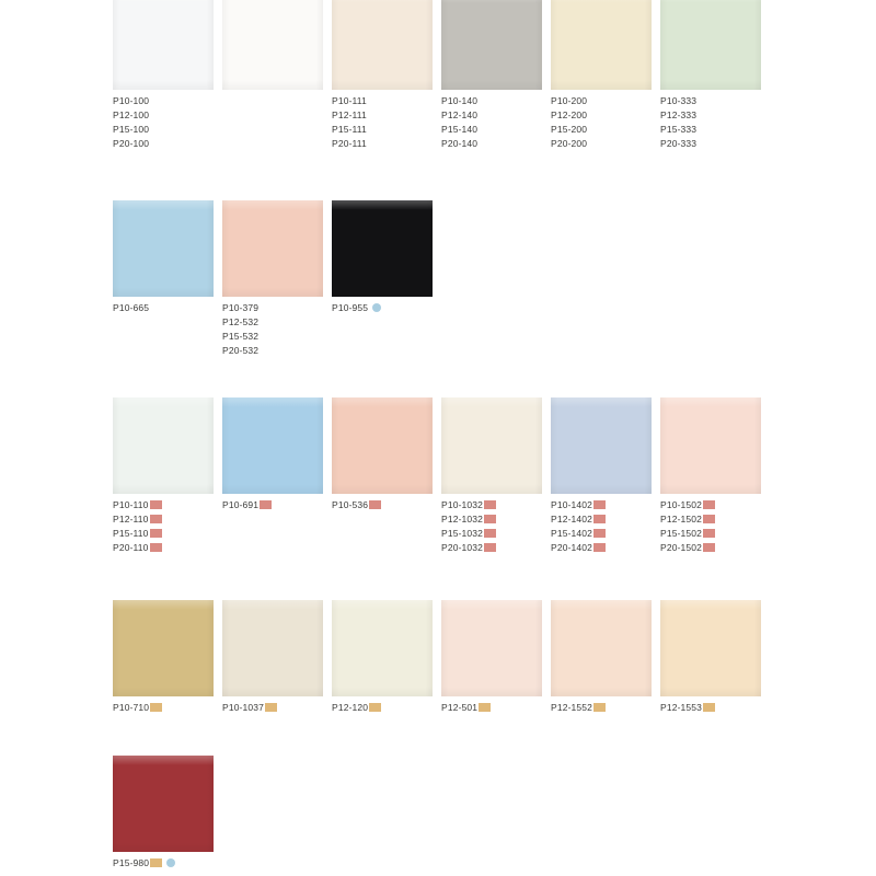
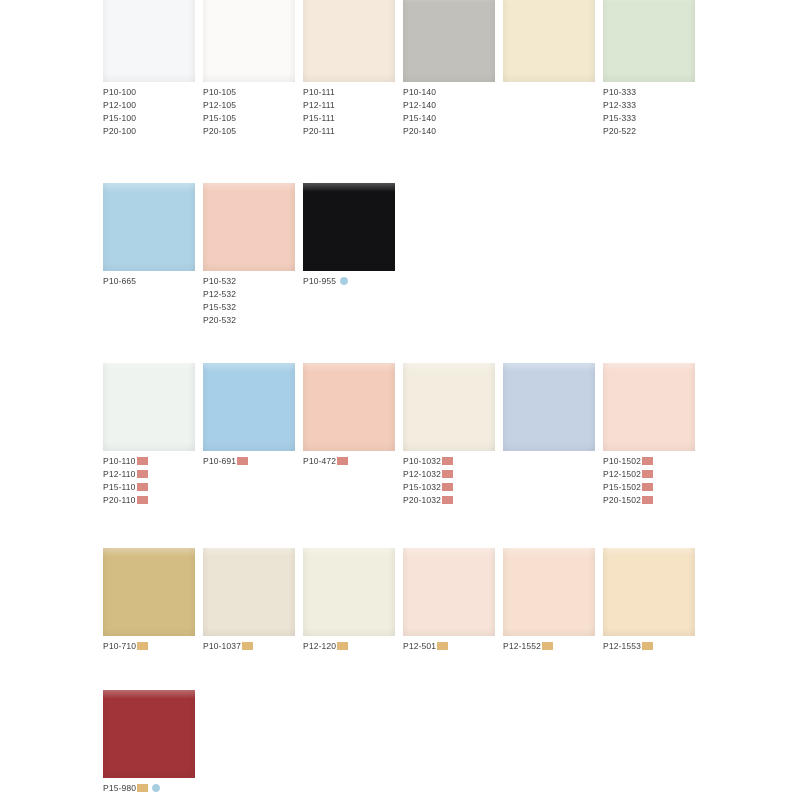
  P10-100
  P12-100
  P15-100
  P20-100
+ P10-105
+ P12-105
+ P15-105
+ P20-105
  P10-111
  P12-111
  P15-111
  P20-111
  P10-140
  P12-140
  P15-140
  P20-140
- P10-200
- P12-200
- P15-200
- P20-200
  P10-333
  P12-333
  P15-333
- P20-333
+ P20-522
  P10-665
- P10-379
+ P10-532
  P12-532
  P15-532
  P20-532
  P10-955
  P10-110
  P12-110
  P15-110
  P20-110
  P10-691
- P10-536
+ P10-472
  P10-1032
  P12-1032
  P15-1032
  P20-1032
- P10-1402
- P12-1402
- P15-1402
- P20-1402
  P10-1502
  P12-1502
  P15-1502
  P20-1502
  P10-710
  P10-1037
  P12-120
  P12-501
  P12-1552
  P12-1553
  P15-980
